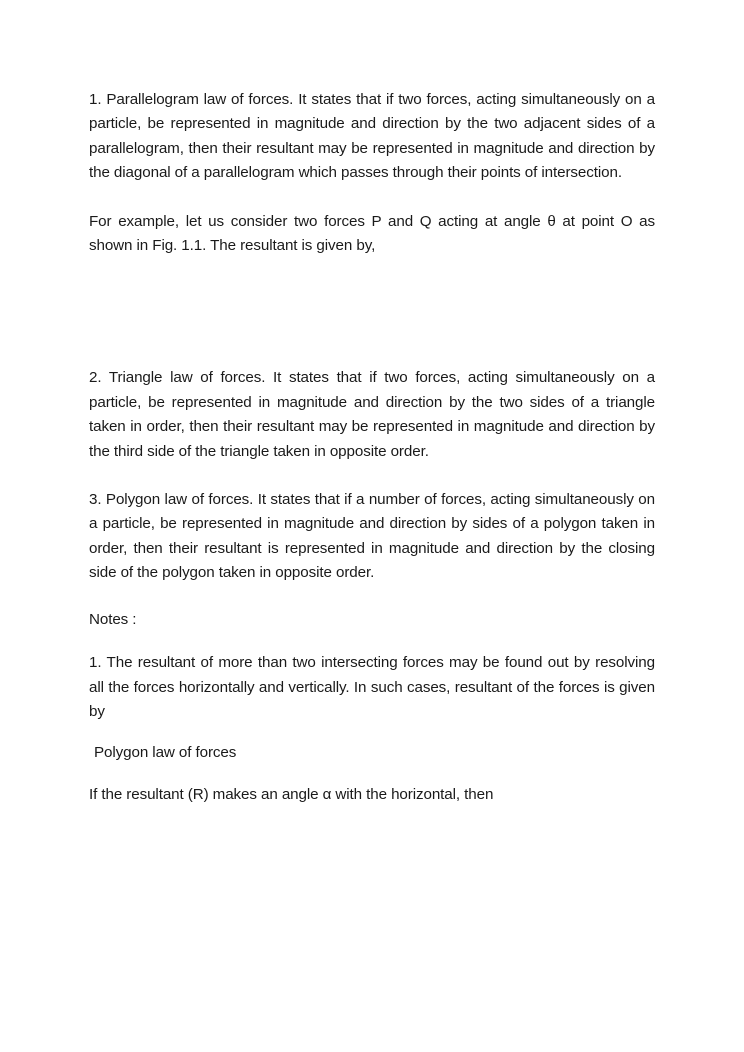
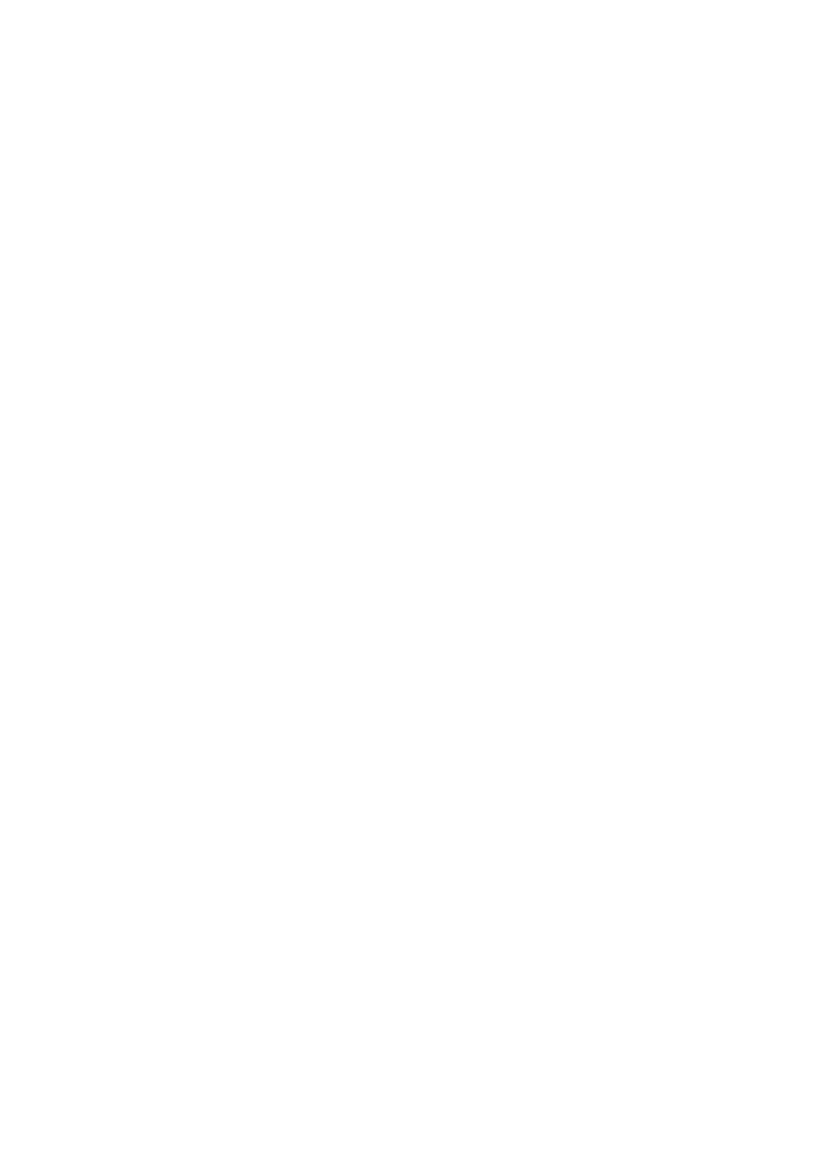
- 1. Parallelogram law of forces. It states that if two forces, acting simultaneously on a particle, be represented in magnitude and direction by the two adjacent sides of a parallelogram, then their resultant may be represented in magnitude and direction by the diagonal of a parallelogram which passes through their points of intersection.
- For example, let us consider two forces P and Q acting at angle θ at point O as shown in Fig. 1.1. The resultant is given by,
- 2. Triangle law of forces. It states that if two forces, acting simultaneously on a particle, be represented in magnitude and direction by the two sides of a triangle taken in order, then their resultant may be represented in magnitude and direction by the third side of the triangle taken in opposite order.
- 3. Polygon law of forces. It states that if a number of forces, acting simultaneously on a particle, be represented in magnitude and direction by sides of a polygon taken in order, then their resultant is represented in magnitude and direction by the closing side of the polygon taken in opposite order.
- Notes :
- 1. The resultant of more than two intersecting forces may be found out by resolving all the forces horizontally and vertically. In such cases, resultant of the forces is given by
- Polygon law of forces
- If the resultant (R) makes an angle α with the horizontal, then
